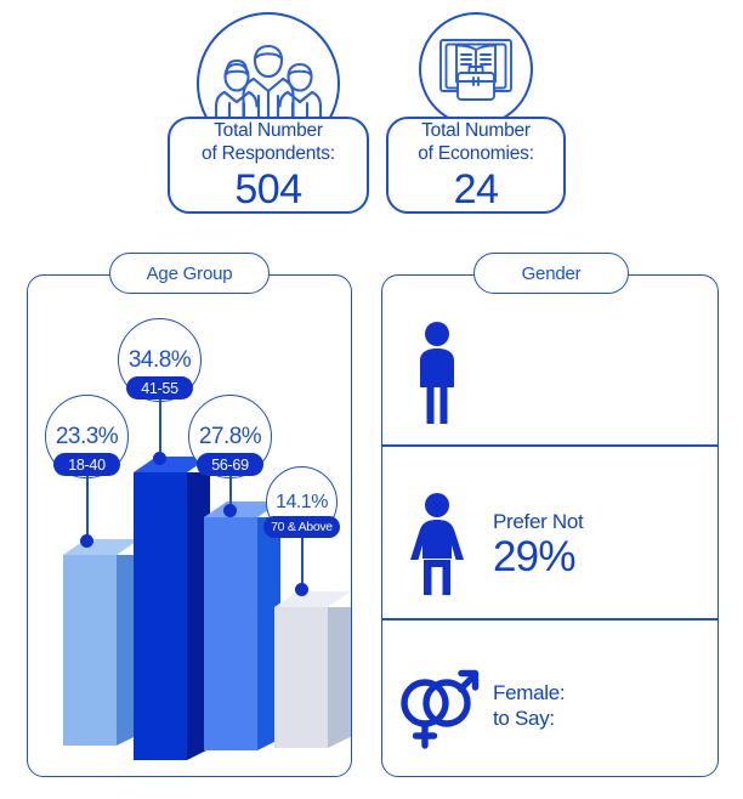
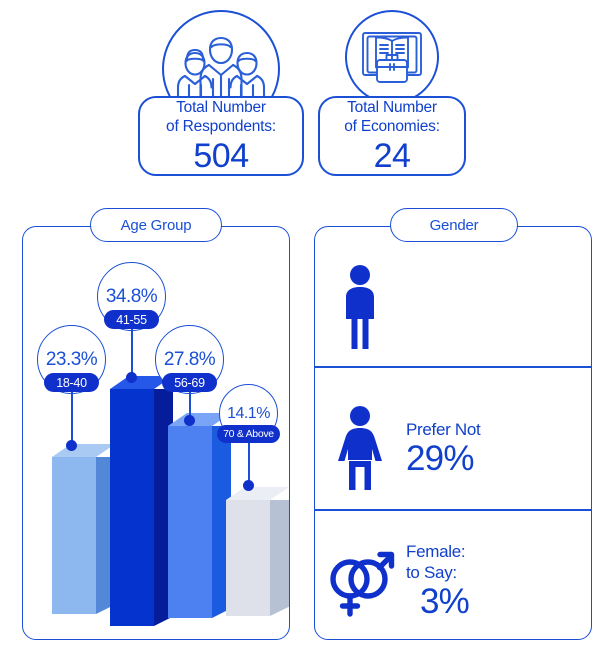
  Total Number
  of Respondents:
  504
  Total Number
  of Economies:
  24
  Age Group
  23.3%
  18-40
  34.8%
  41-55
  27.8%
  56-69
  14.1%
  70 & Above
  Gender
  Prefer Not
  29%
  Female:
  to Say:
+ 3%
